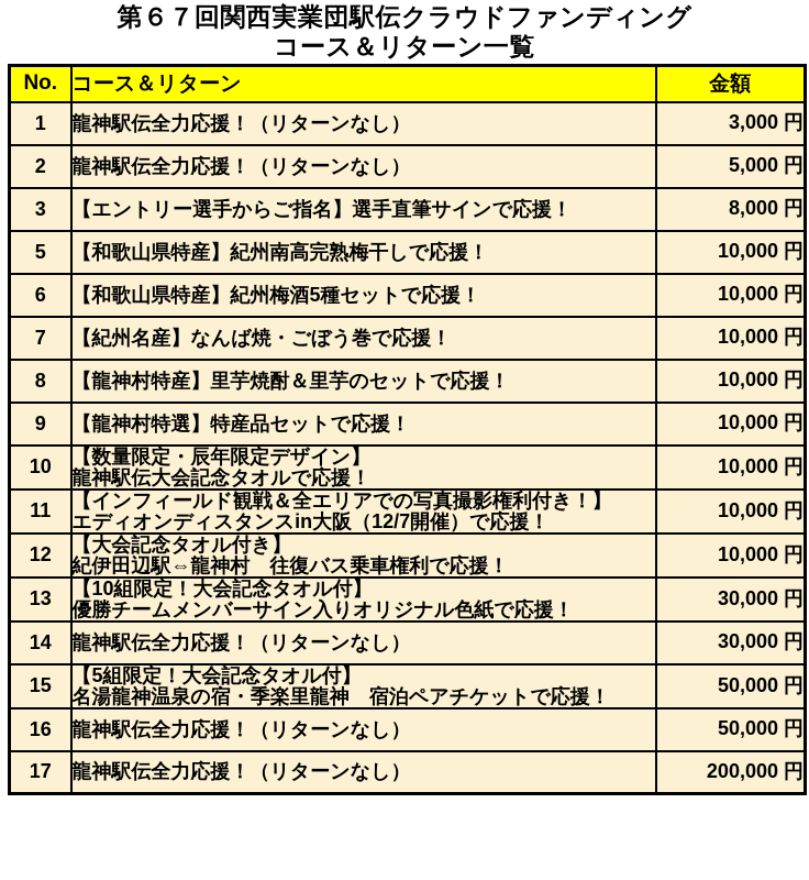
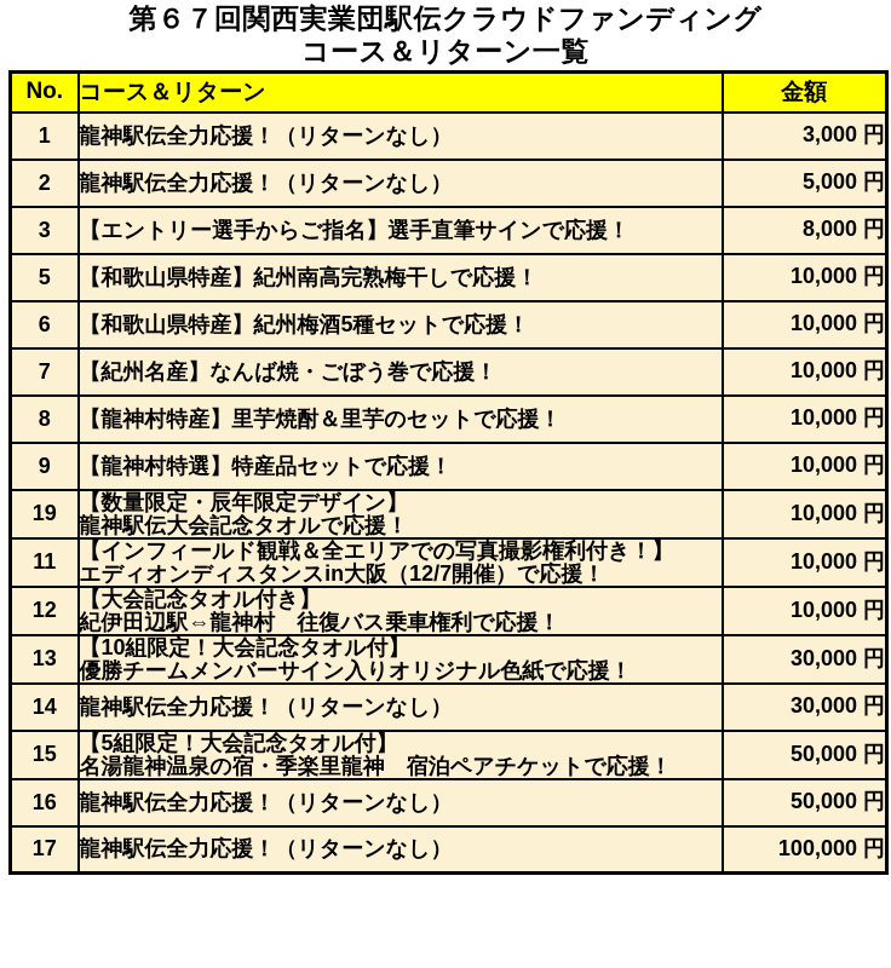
  第６７回関西実業団駅伝クラウドファンディング
  コース＆リターン一覧
  No.	コース＆リターン	金額
  1	龍神駅伝全力応援！（リターンなし）	3,000 円
  2	龍神駅伝全力応援！（リターンなし）	5,000 円
  3	【エントリー選手からご指名】選手直筆サインで応援！	8,000 円
  5	【和歌山県特産】紀州南高完熟梅干しで応援！	10,000 円
  6	【和歌山県特産】紀州梅酒5種セットで応援！	10,000 円
  7	【紀州名産】なんば焼・ごぼう巻で応援！	10,000 円
  8	【龍神村特産】里芋焼酎＆里芋のセットで応援！	10,000 円
  9	【龍神村特選】特産品セットで応援！	10,000 円
- 10	【数量限定・辰年限定デザイン】龍神駅伝大会記念タオルで応援！	10,000 円
+ 19	【数量限定・辰年限定デザイン】龍神駅伝大会記念タオルで応援！	10,000 円
  11	【インフィールド観戦＆全エリアでの写真撮影権利付き！】エディオンディスタンスin大阪（12/7開催）で応援！	10,000 円
  12	【大会記念タオル付き】紀伊田辺駅⇔龍神村 往復バス乗車権利で応援！	10,000 円
  13	【10組限定！大会記念タオル付】優勝チームメンバーサイン入りオリジナル色紙で応援！	30,000 円
  14	龍神駅伝全力応援！（リターンなし）	30,000 円
  15	【5組限定！大会記念タオル付】名湯龍神温泉の宿・季楽里龍神 宿泊ペアチケットで応援！	50,000 円
  16	龍神駅伝全力応援！（リターンなし）	50,000 円
- 17	龍神駅伝全力応援！（リターンなし）	200,000 円
+ 17	龍神駅伝全力応援！（リターンなし）	100,000 円
